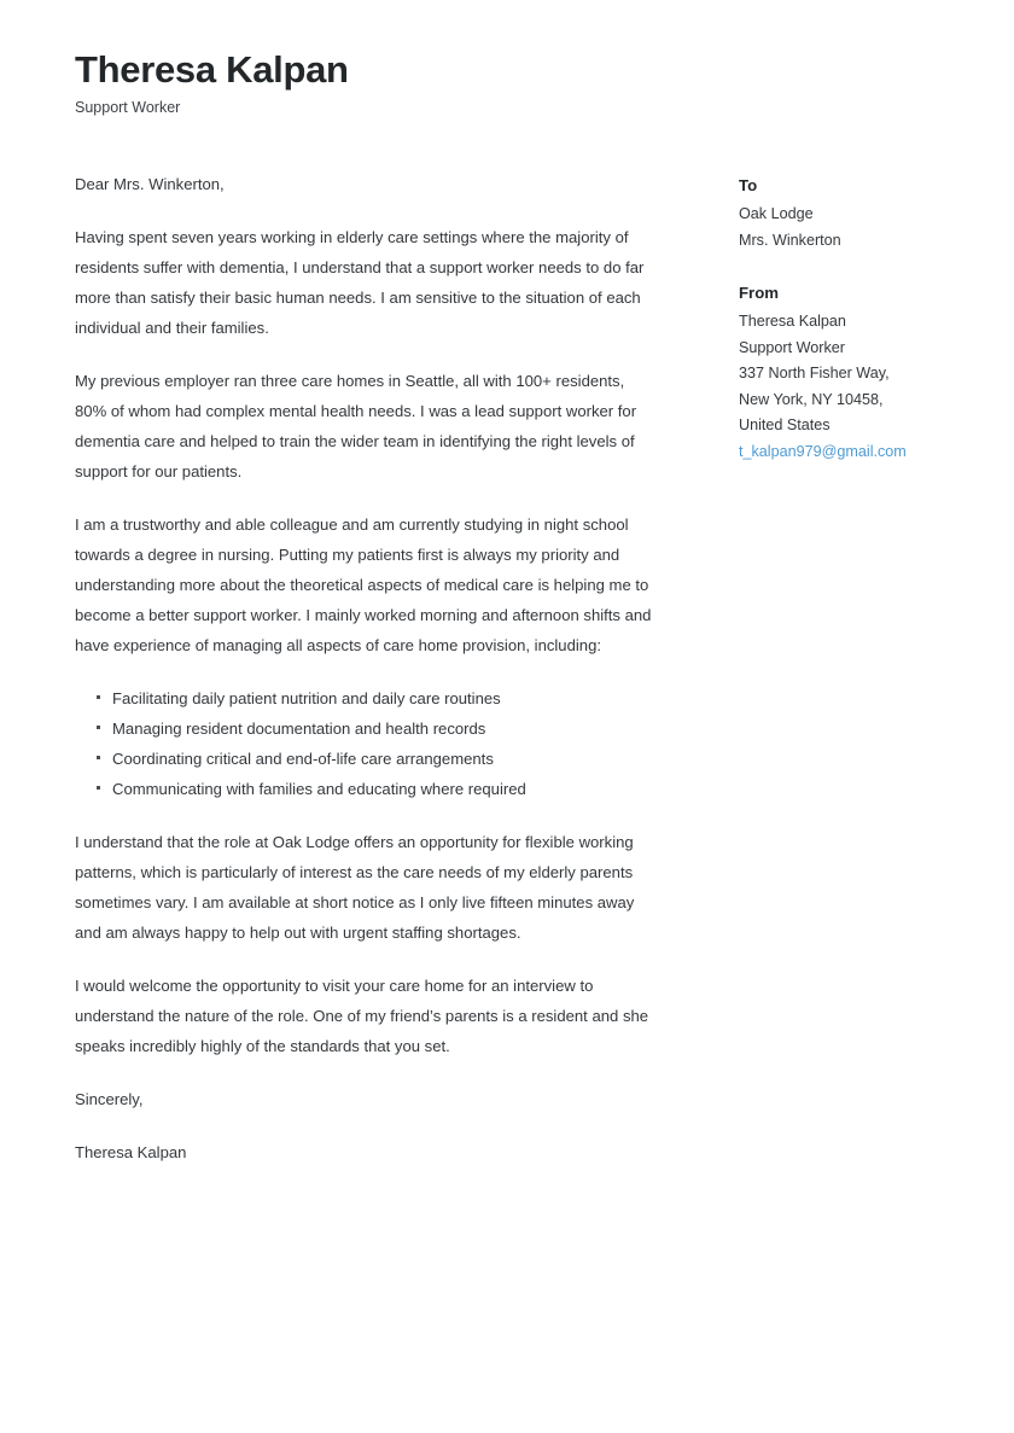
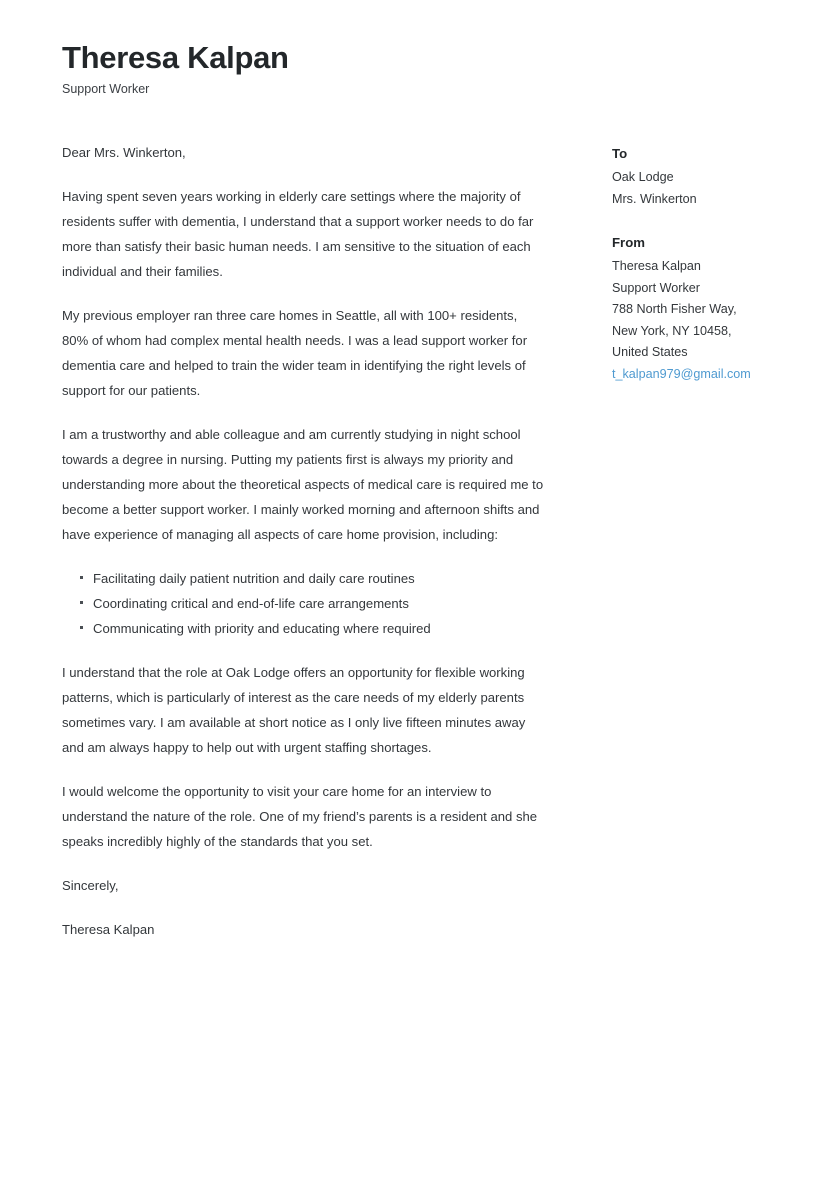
  Theresa Kalpan
  Support Worker
  Dear Mrs. Winkerton,
  Having spent seven years working in elderly care settings where the majority of residents suffer with dementia, I understand that a support worker needs to do far more than satisfy their basic human needs. I am sensitive to the situation of each individual and their families.
  My previous employer ran three care homes in Seattle, all with 100+ residents, 80% of whom had complex mental health needs. I was a lead support worker for dementia care and helped to train the wider team in identifying the right levels of support for our patients.
- I am a trustworthy and able colleague and am currently studying in night school towards a degree in nursing. Putting my patients first is always my priority and understanding more about the theoretical aspects of medical care is helping me to become a better support worker. I mainly worked morning and afternoon shifts and have experience of managing all aspects of care home provision, including:
+ I am a trustworthy and able colleague and am currently studying in night school towards a degree in nursing. Putting my patients first is always my priority and understanding more about the theoretical aspects of medical care is required me to become a better support worker. I mainly worked morning and afternoon shifts and have experience of managing all aspects of care home provision, including:
  Facilitating daily patient nutrition and daily care routines
- Managing resident documentation and health records
  Coordinating critical and end-of-life care arrangements
- Communicating with families and educating where required
+ Communicating with priority and educating where required
  I understand that the role at Oak Lodge offers an opportunity for flexible working patterns, which is particularly of interest as the care needs of my elderly parents sometimes vary. I am available at short notice as I only live fifteen minutes away and am always happy to help out with urgent staffing shortages.
  I would welcome the opportunity to visit your care home for an interview to understand the nature of the role. One of my friend’s parents is a resident and she speaks incredibly highly of the standards that you set.
  Sincerely,
  Theresa Kalpan
  To
  Oak Lodge
  Mrs. Winkerton
  From
  Theresa Kalpan
  Support Worker
- 337 North Fisher Way,
+ 788 North Fisher Way,
  New York, NY 10458,
  United States
  t_kalpan979@gmail.com
